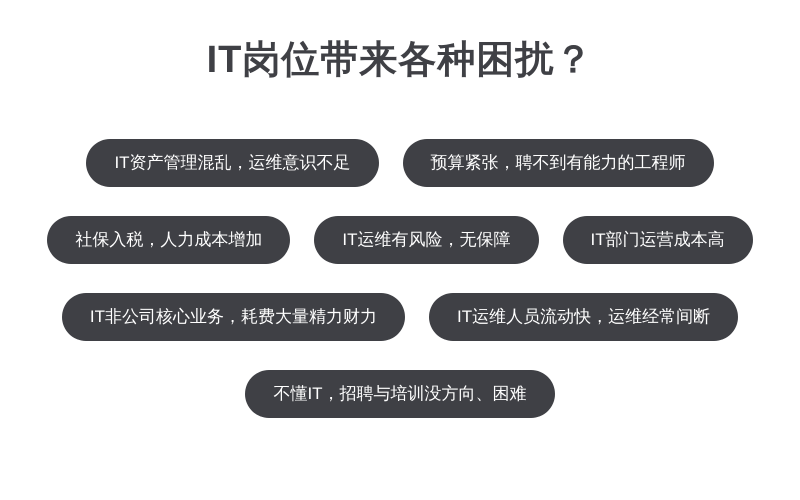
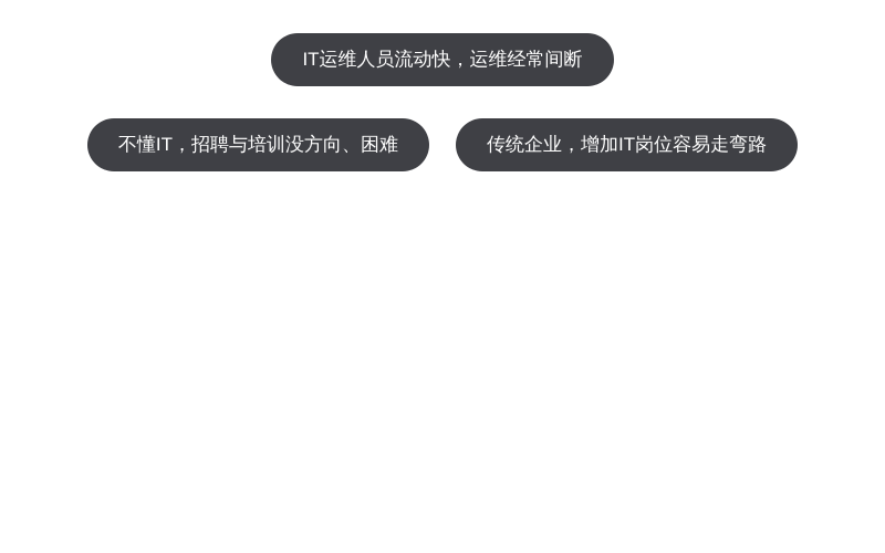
- IT岗位带来各种困扰？
- IT资产管理混乱，运维意识不足
- 预算紧张，聘不到有能力的工程师
- 社保入税，人力成本增加
- IT运维有风险，无保障
- IT部门运营成本高
- IT非公司核心业务，耗费大量精力财力
  IT运维人员流动快，运维经常间断
  不懂IT，招聘与培训没方向、困难
+ 传统企业，增加IT岗位容易走弯路
